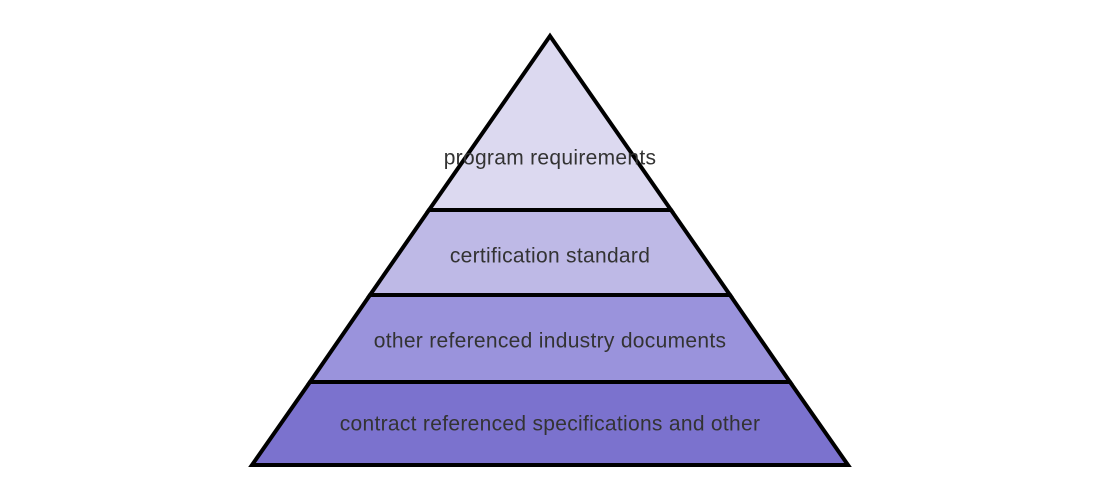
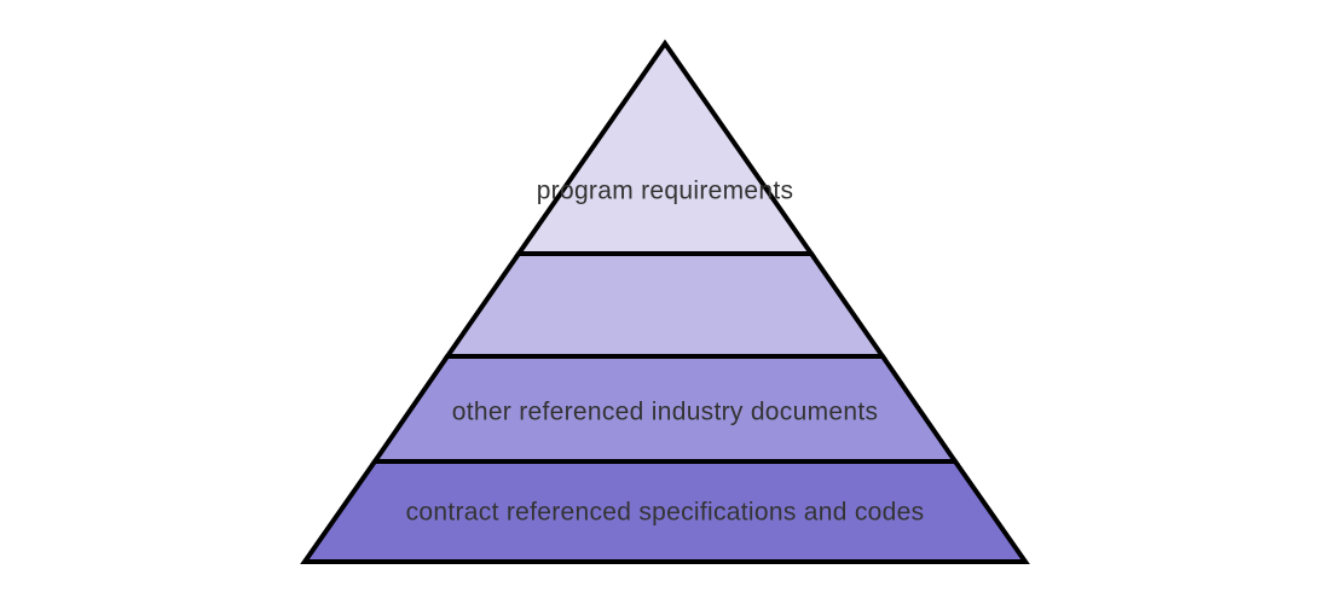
  program requirements
- certification standard
  other referenced industry documents
- contract referenced specifications and other
+ contract referenced specifications and codes
